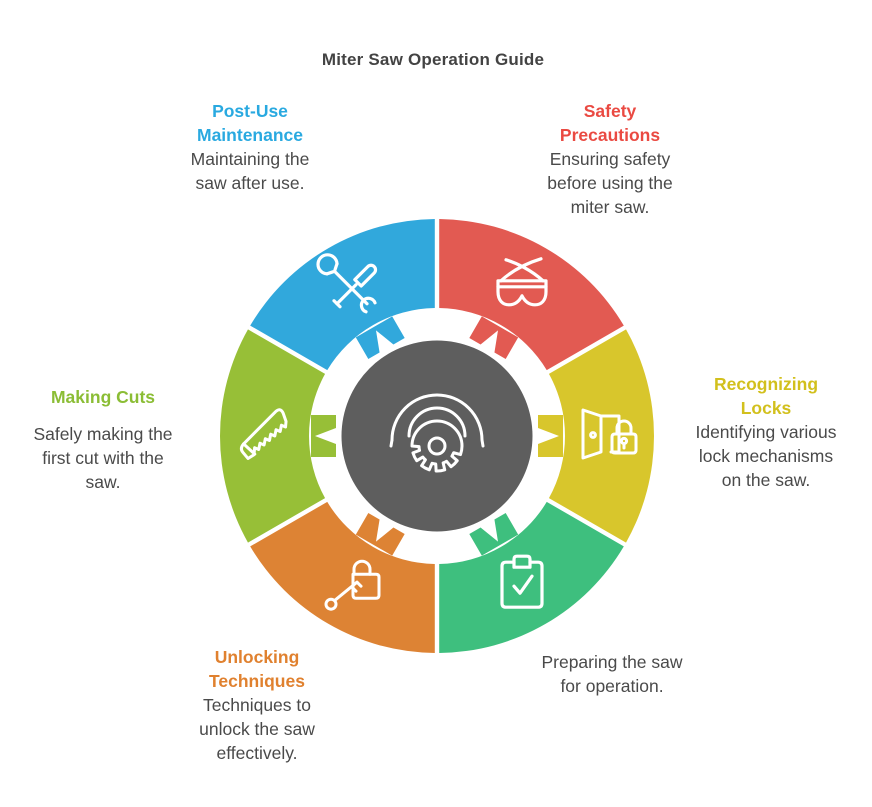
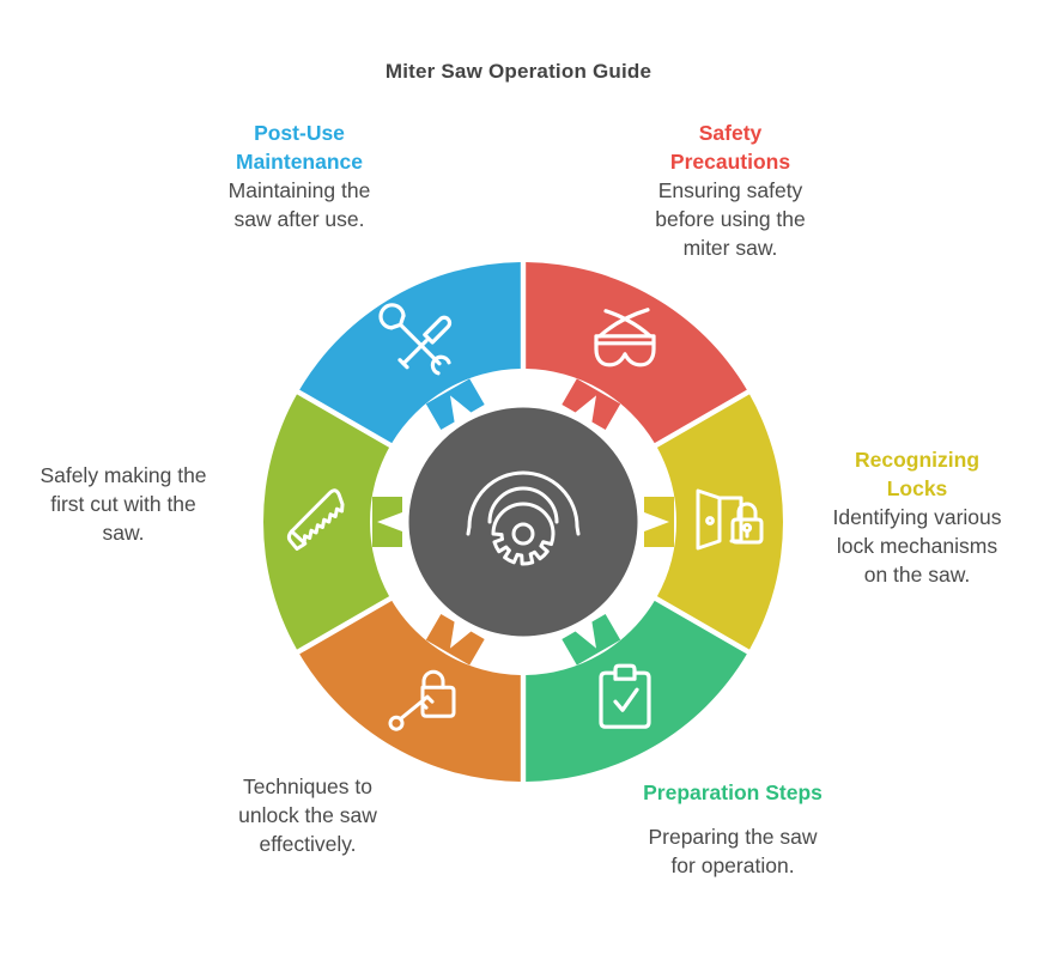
  Miter Saw Operation Guide
  Safety
  Precautions
  Ensuring safety
  before using the
  miter saw.
  Recognizing
  Locks
  Identifying various
  lock mechanisms
  on the saw.
+ Preparation Steps
  Preparing the saw
  for operation.
- Unlocking
- Techniques
  Techniques to
  unlock the saw
  effectively.
- Making Cuts
  Safely making the
  first cut with the
  saw.
  Post-Use
  Maintenance
  Maintaining the
  saw after use.
